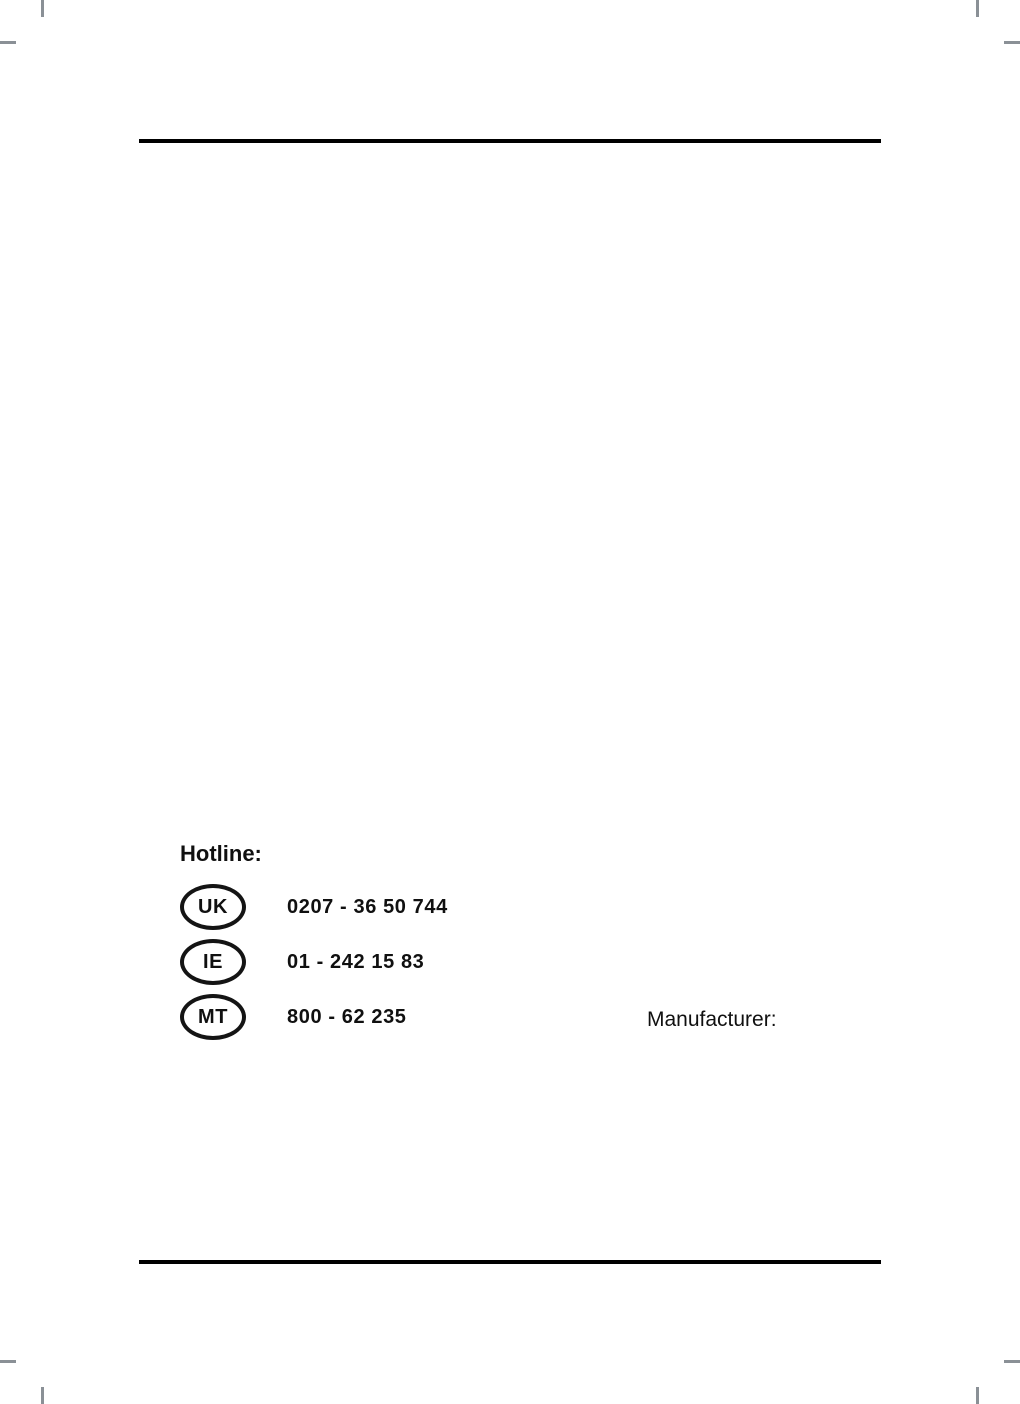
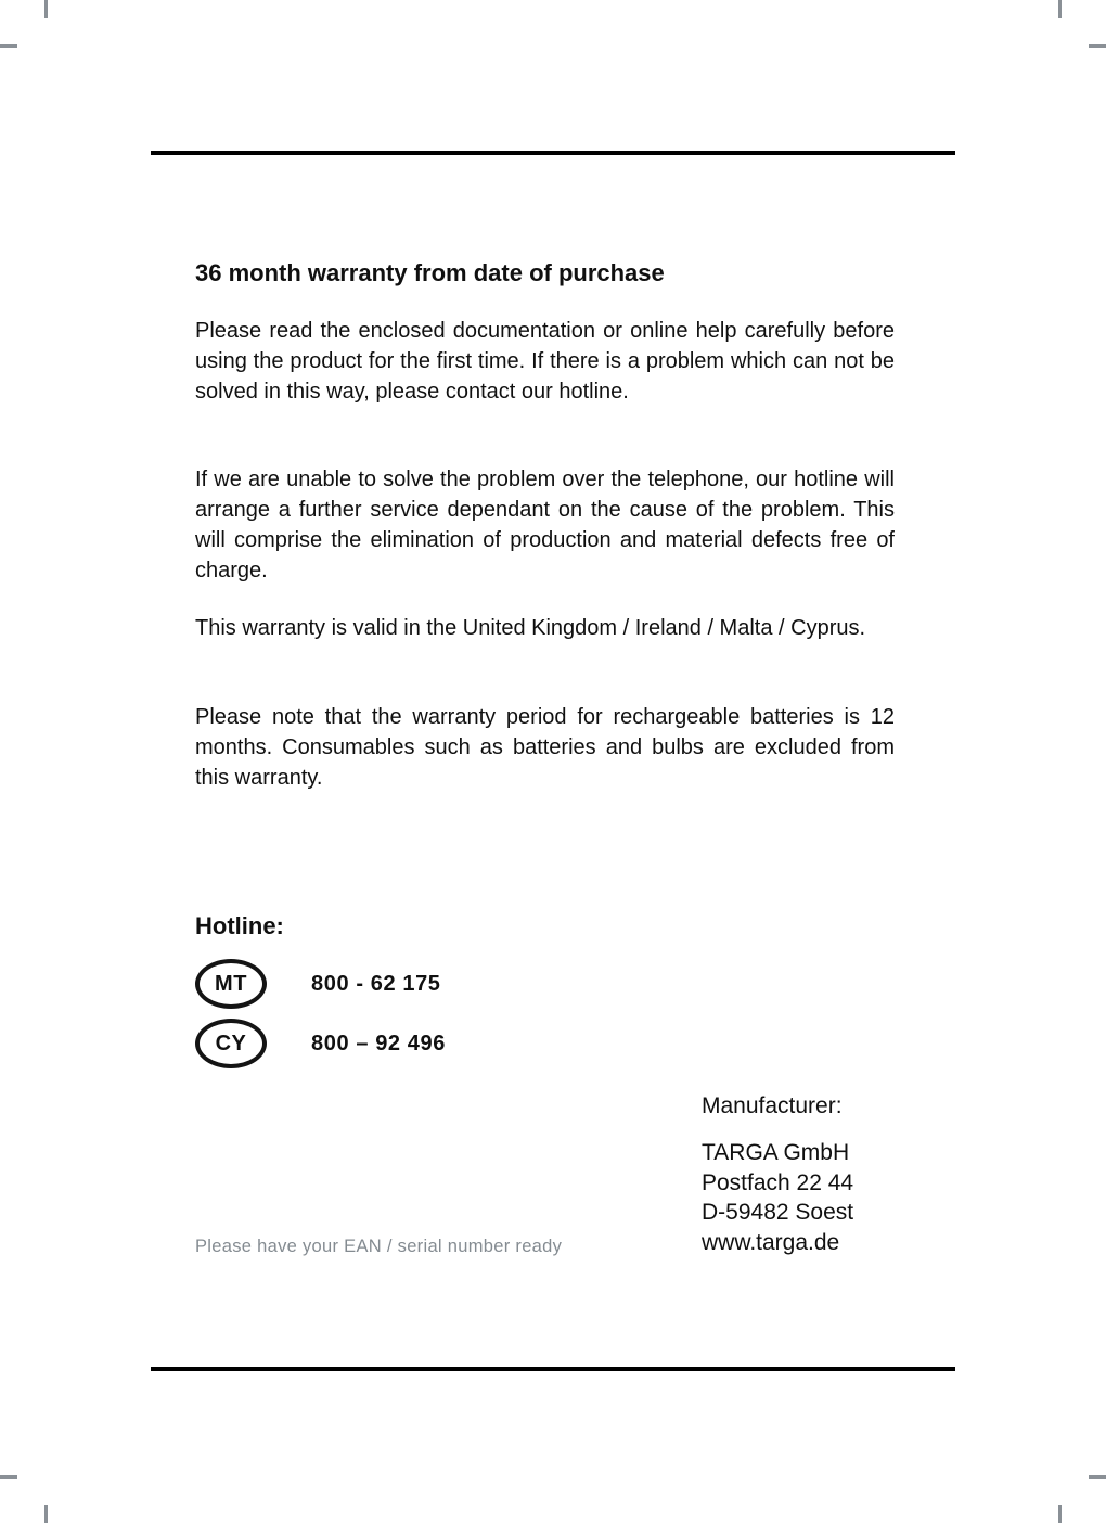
+ 36 month warranty from date of purchase
+ Please read the enclosed documentation or online help carefully before using the product for the first time. If there is a problem which can not be solved in this way, please contact our hotline.
+ If we are unable to solve the problem over the telephone, our hotline will arrange a further service dependant on the cause of the problem. This will comprise the elimination of production and material defects free of charge.
+ This warranty is valid in the United Kingdom / Ireland / Malta / Cyprus.
+ Please note that the warranty period for rechargeable batteries is 12 months. Consumables such as batteries and bulbs are excluded from this warranty.
  Hotline:
- UK
- 0207 - 36 50 744
- IE
- 01 - 242 15 83
  MT
- 800 - 62 235
+ 800 - 62 175
+ CY
+ 800 – 92 496
+ Please have your EAN / serial number ready
  Manufacturer:
+ TARGA GmbH
+ Postfach 22 44
+ D-59482 Soest
+ www.targa.de
